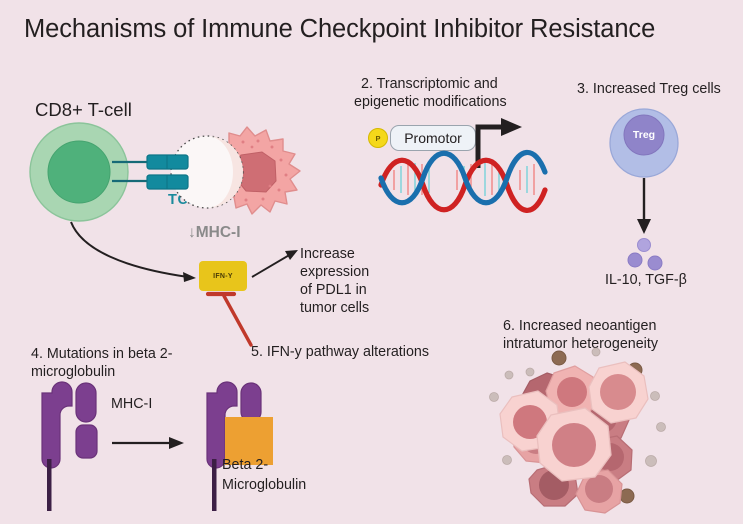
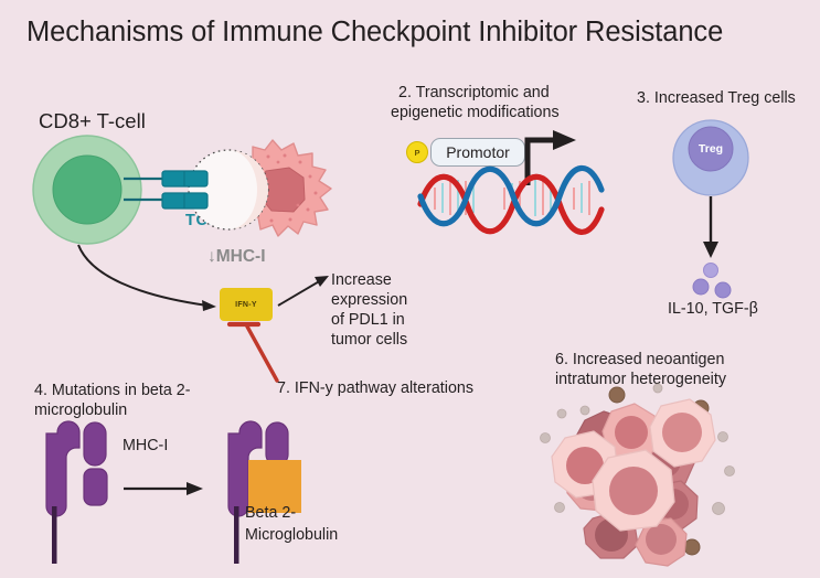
  Mechanisms of Immune Checkpoint Inhibitor Resistance
  CD8+ T-cell
  ↓MHC-I
  Increase
  expression
  of PDL1 in
  tumor cells
  2. Transcriptomic and
  epigenetic modifications
  P
  Promotor
  3. Increased Treg cells
  Treg
  IL-10, TGF-β
  4. Mutations in beta 2-
  microglobulin
  MHC-I
  Beta 2-
  Microglobulin
- 5. IFN-y pathway alterations
+ 7. IFN-y pathway alterations
  6. Increased neoantigen
  intratumor heterogeneity
